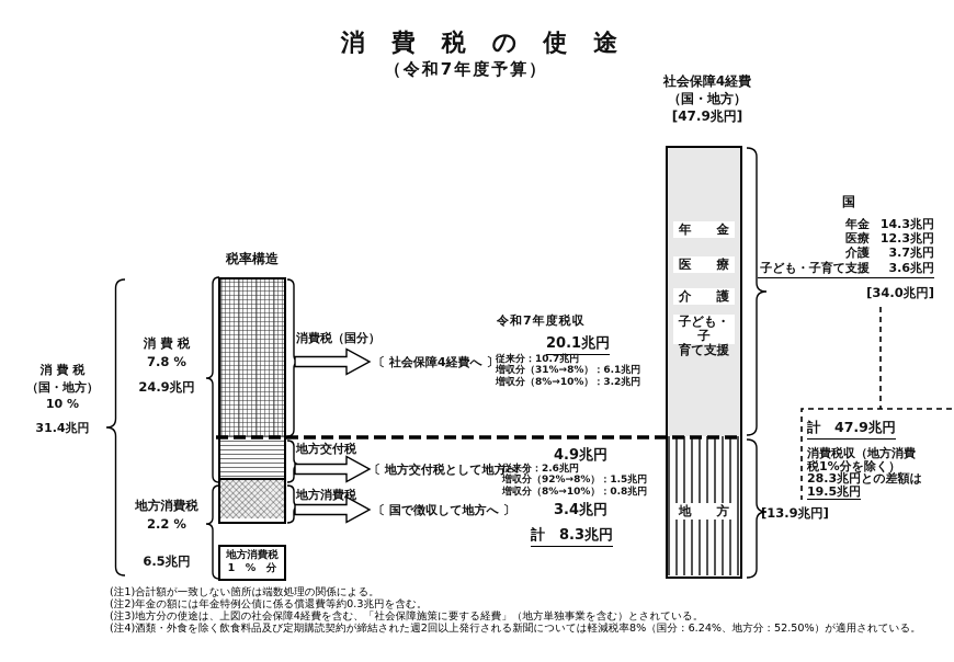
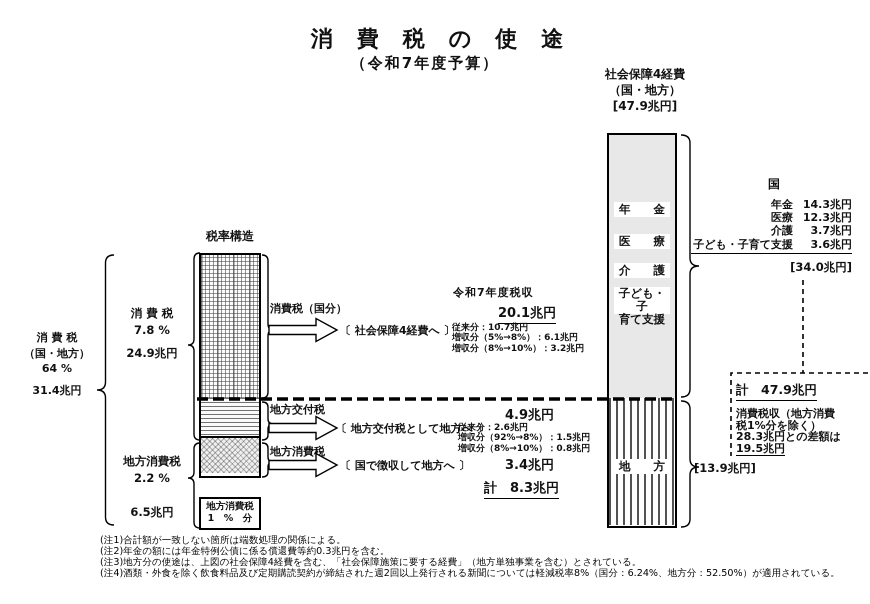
  消費税の使途
  （令和7年度予算）
  社会保障4経費
  （国・地方）
  [47.9兆円]
  消 費 税
  （国・地方）
- 10 %
+ 64 %
  31.4兆円
  税率構造
  地方消費税
  1 % 分
  消 費 税
  7.8 %
  24.9兆円
  地方消費税
  2.2 %
  6.5兆円
  消費税（国分）
  〔 社会保障4経費へ 〕
  地方交付税
  〔 地方交付税として地方へ 〕
  地方消費税
  〔 国で徴収して地方へ 〕
  令和7年度税収
  20.1兆円
  従来分：10.7兆円
- 増収分（31%→8%）：6.1兆円
+ 増収分（5%→8%）：6.1兆円
  増収分（8%→10%）：3.2兆円
  4.9兆円
  従来分：2.6兆円
  増収分（92%→8%）：1.5兆円
  増収分（8%→10%）：0.8兆円
  3.4兆円
  計 8.3兆円
  年 金
  医 療
  介 護
  子ども・子
  育て支援
  地 方
  国
  年金
  14.3兆円
  医療
  12.3兆円
  介護
  3.7兆円
  子ども・子育て支援
  3.6兆円
  [34.0兆円]
  計 47.9兆円
  消費税収（地方消費
  税1%分を除く）
  28.3兆円との差額は
  19.5兆円
  [13.9兆円]
  (注1)合計額が一致しない箇所は端数処理の関係による。
  (注2)年金の額には年金特例公債に係る償還費等約0.3兆円を含む。
  (注3)地方分の使途は、上図の社会保障4経費を含む、「社会保障施策に要する経費」（地方単独事業を含む）とされている。
  (注4)酒類・外食を除く飲食料品及び定期購読契約が締結された週2回以上発行される新聞については軽減税率8%（国分：6.24%、地方分：52.50%）が適用されている。
